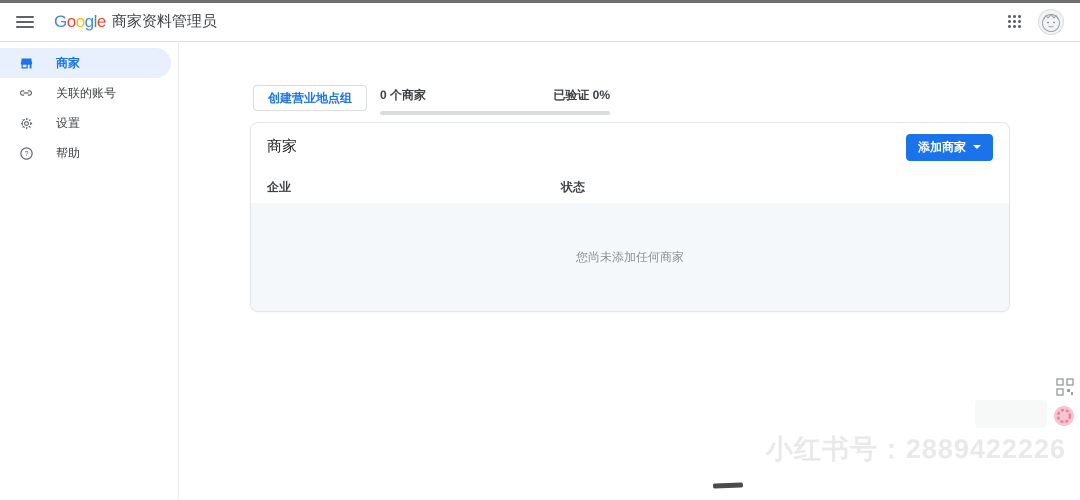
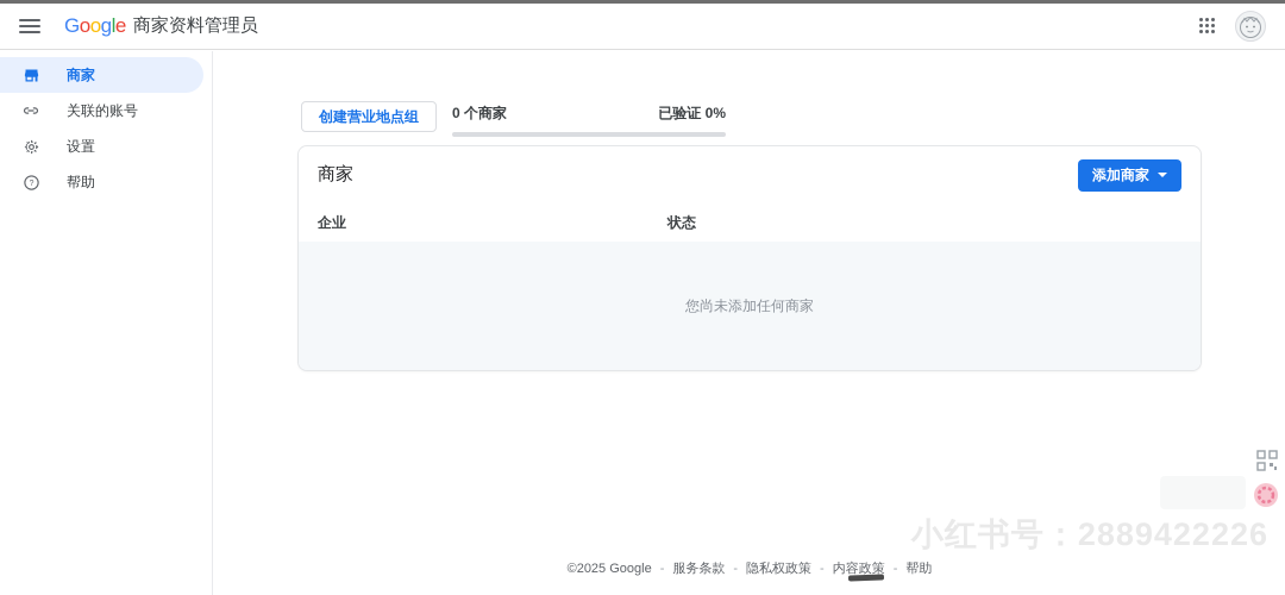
  Google
  商家资料管理员
  商家
  关联的账号
  设置
  帮助
  创建营业地点组
  0 个商家
  已验证 0%
  商家
  添加商家
  企业
  状态
  您尚未添加任何商家
+ ©2025 Google - 服务条款 - 隐私权政策 - 内容政策 - 帮助
